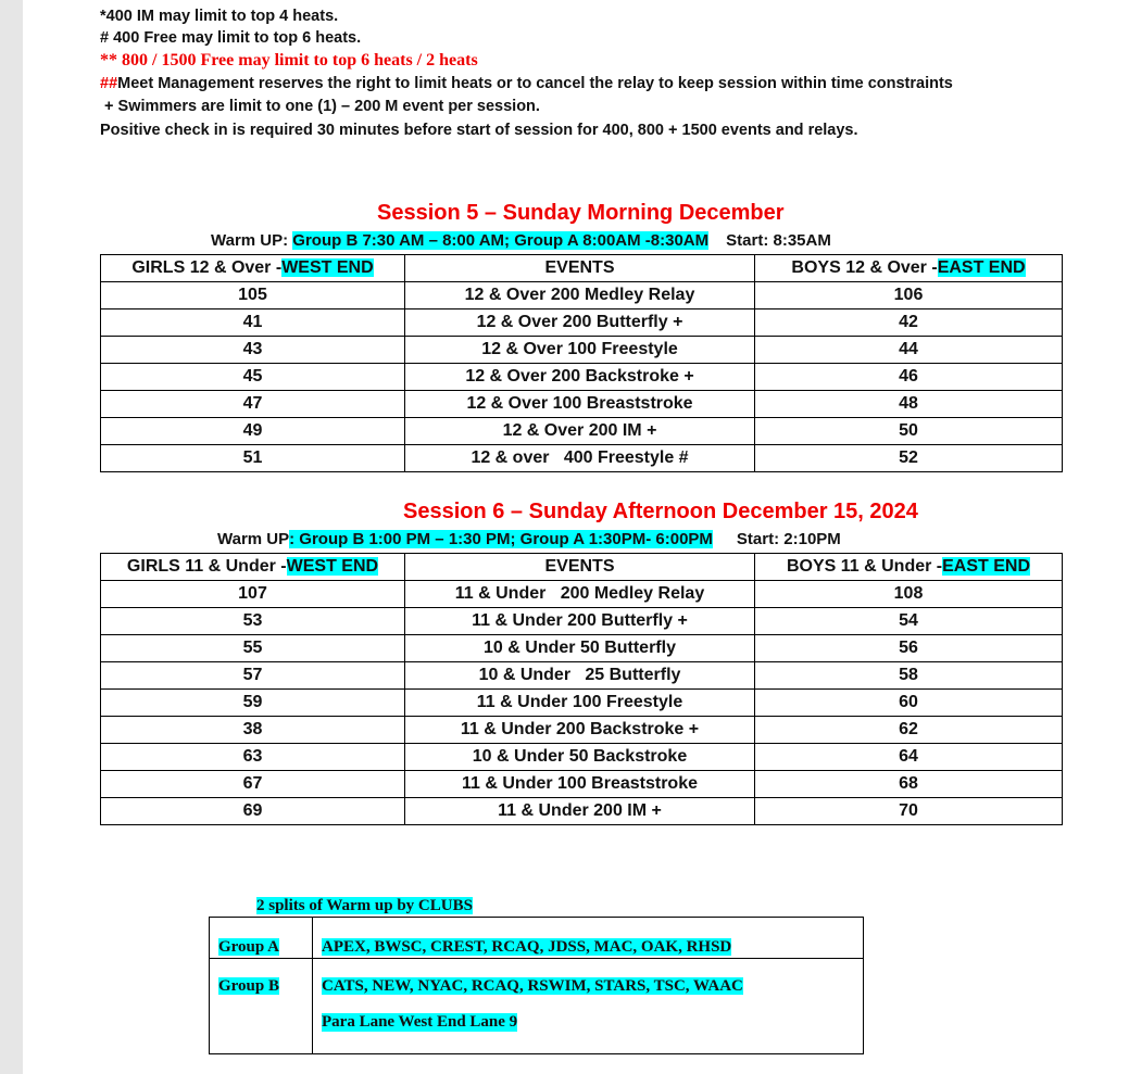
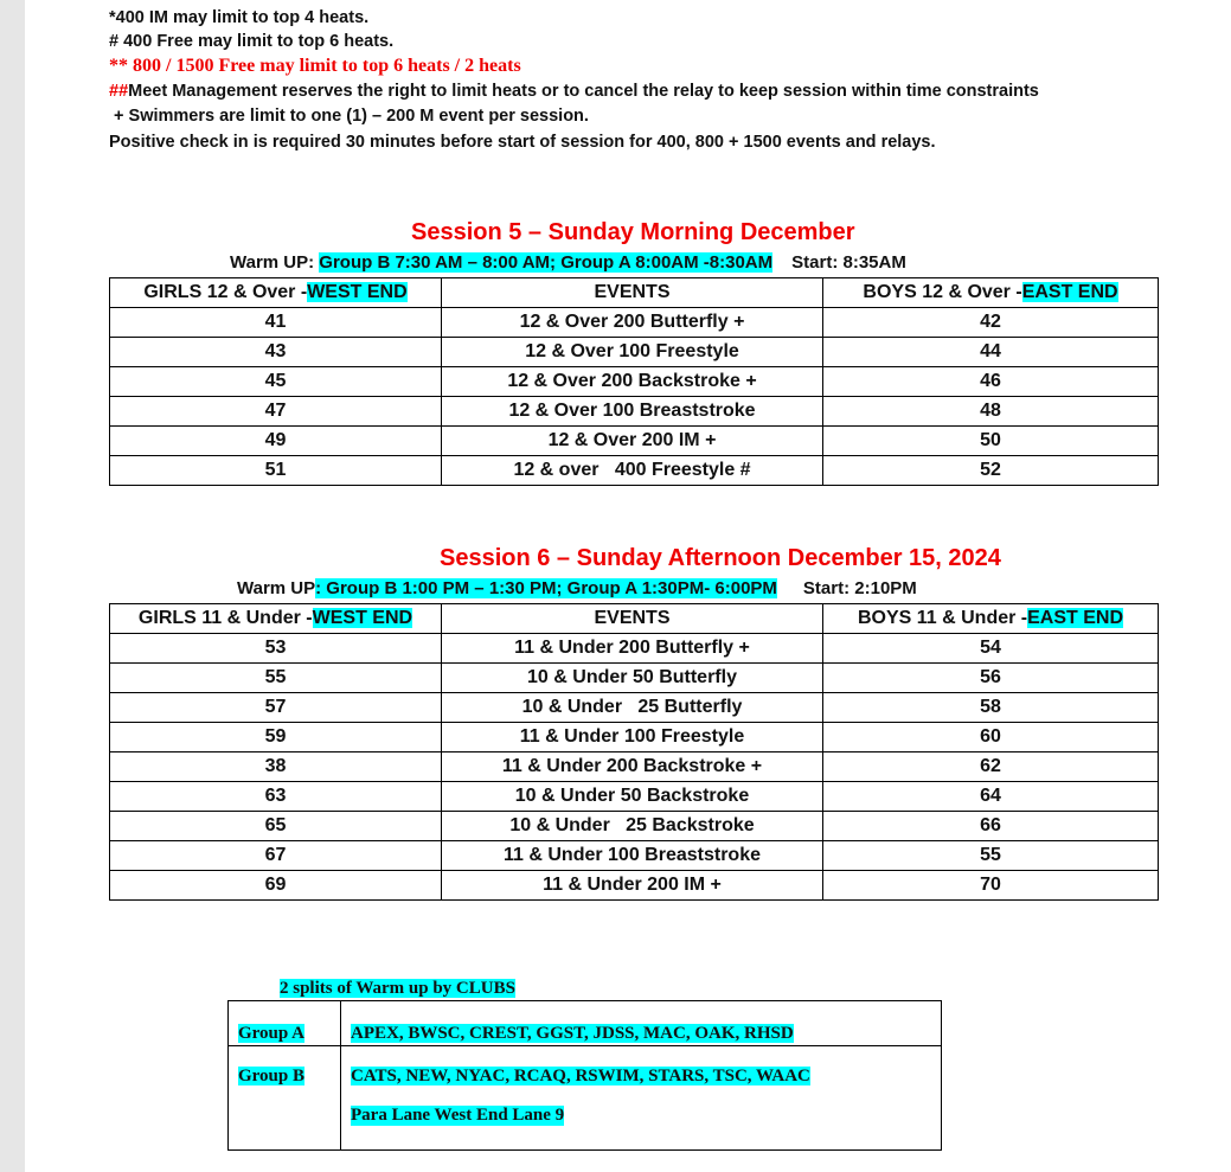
  *400 IM may limit to top 4 heats.
  # 400 Free may limit to top 6 heats.
  ** 800 / 1500 Free may limit to top 6 heats / 2 heats
  ##Meet Management reserves the right to limit heats or to cancel the relay to keep session within time constraints
  + Swimmers are limit to one (1) – 200 M event per session.
  Positive check in is required 30 minutes before start of session for 400, 800 + 1500 events and relays.
  Session 5 – Sunday Morning December
  Warm UP: Group B 7:30 AM – 8:00 AM; Group A 8:00AM -8:30AM Start: 8:35AM
  GIRLS 12 & Over -WEST END	EVENTS	BOYS 12 & Over -EAST END
- 105	12 & Over 200 Medley Relay	106
  41	12 & Over 200 Butterfly +	42
  43	12 & Over 100 Freestyle	44
  45	12 & Over 200 Backstroke +	46
  47	12 & Over 100 Breaststroke	48
  49	12 & Over 200 IM +	50
  51	12 & over 400 Freestyle #	52
  Session 6 – Sunday Afternoon December 15, 2024
  Warm UP: Group B 1:00 PM – 1:30 PM; Group A 1:30PM- 6:00PM Start: 2:10PM
  GIRLS 11 & Under -WEST END	EVENTS	BOYS 11 & Under -EAST END
- 107	11 & Under 200 Medley Relay	108
  53	11 & Under 200 Butterfly +	54
  55	10 & Under 50 Butterfly	56
  57	10 & Under 25 Butterfly	58
  59	11 & Under 100 Freestyle	60
  38	11 & Under 200 Backstroke +	62
  63	10 & Under 50 Backstroke	64
+ 65	10 & Under 25 Backstroke	66
- 67	11 & Under 100 Breaststroke	68
+ 67	11 & Under 100 Breaststroke	55
  69	11 & Under 200 IM +	70
  2 splits of Warm up by CLUBS
- Group A	APEX, BWSC, CREST, RCAQ, JDSS, MAC, OAK, RHSD
+ Group A	APEX, BWSC, CREST, GGST, JDSS, MAC, OAK, RHSD
  Group B	CATS, NEW, NYAC, RCAQ, RSWIM, STARS, TSC, WAAC Para Lane West End Lane 9
